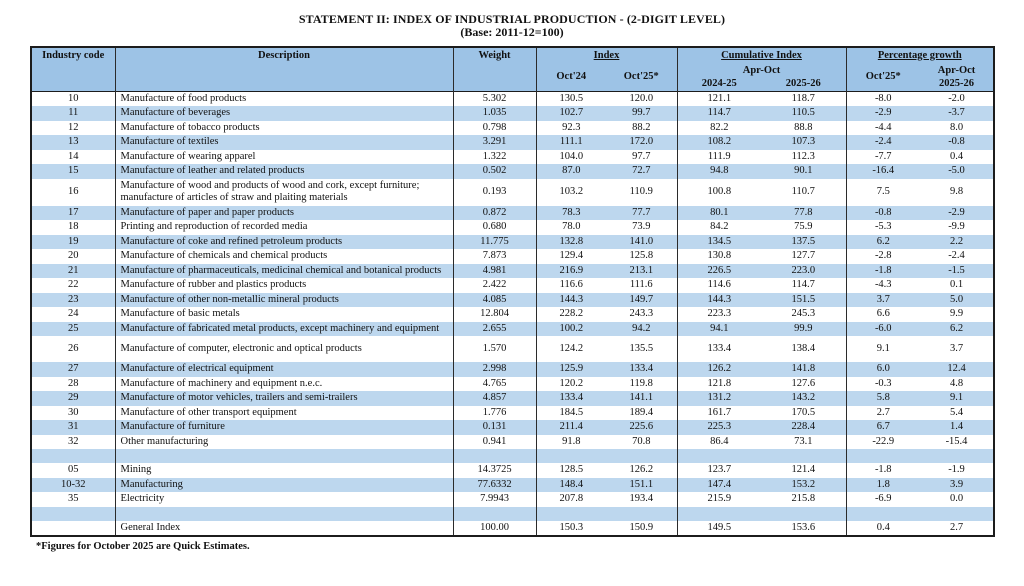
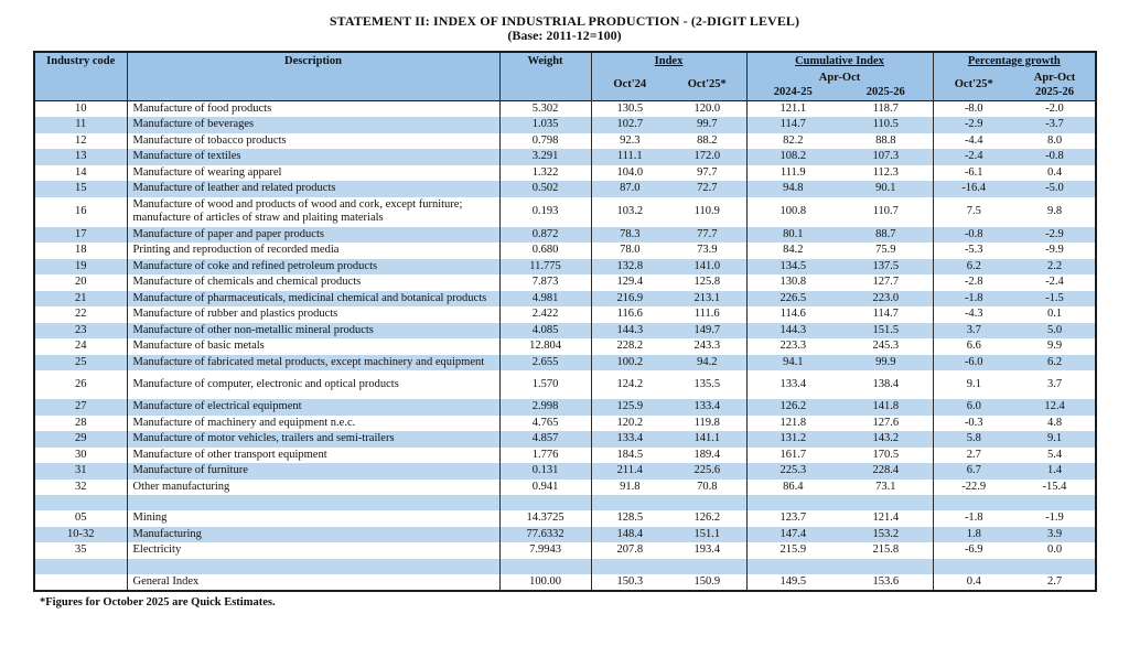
  STATEMENT II: INDEX OF INDUSTRIAL PRODUCTION - (2-DIGIT LEVEL)
  (Base: 2011-12=100)
  Industry code	Description	Weight	Index	Cumulative Index	Percentage growth
  Oct'24	Oct'25*	Apr-Oct	Oct'25*	Apr-Oct
  2024-25	2025-26	2025-26
  10	Manufacture of food products	5.302	130.5	120.0	121.1	118.7	-8.0	-2.0
  11	Manufacture of beverages	1.035	102.7	99.7	114.7	110.5	-2.9	-3.7
  12	Manufacture of tobacco products	0.798	92.3	88.2	82.2	88.8	-4.4	8.0
  13	Manufacture of textiles	3.291	111.1	172.0	108.2	107.3	-2.4	-0.8
- 14	Manufacture of wearing apparel	1.322	104.0	97.7	111.9	112.3	-7.7	0.4
+ 14	Manufacture of wearing apparel	1.322	104.0	97.7	111.9	112.3	-6.1	0.4
  15	Manufacture of leather and related products	0.502	87.0	72.7	94.8	90.1	-16.4	-5.0
  16	Manufacture of wood and products of wood and cork, except furniture; manufacture of articles of straw and plaiting materials	0.193	103.2	110.9	100.8	110.7	7.5	9.8
- 17	Manufacture of paper and paper products	0.872	78.3	77.7	80.1	77.8	-0.8	-2.9
+ 17	Manufacture of paper and paper products	0.872	78.3	77.7	80.1	88.7	-0.8	-2.9
  18	Printing and reproduction of recorded media	0.680	78.0	73.9	84.2	75.9	-5.3	-9.9
  19	Manufacture of coke and refined petroleum products	11.775	132.8	141.0	134.5	137.5	6.2	2.2
  20	Manufacture of chemicals and chemical products	7.873	129.4	125.8	130.8	127.7	-2.8	-2.4
  21	Manufacture of pharmaceuticals, medicinal chemical and botanical products	4.981	216.9	213.1	226.5	223.0	-1.8	-1.5
  22	Manufacture of rubber and plastics products	2.422	116.6	111.6	114.6	114.7	-4.3	0.1
  23	Manufacture of other non-metallic mineral products	4.085	144.3	149.7	144.3	151.5	3.7	5.0
  24	Manufacture of basic metals	12.804	228.2	243.3	223.3	245.3	6.6	9.9
  25	Manufacture of fabricated metal products, except machinery and equipment	2.655	100.2	94.2	94.1	99.9	-6.0	6.2
  26	Manufacture of computer, electronic and optical products	1.570	124.2	135.5	133.4	138.4	9.1	3.7
  27	Manufacture of electrical equipment	2.998	125.9	133.4	126.2	141.8	6.0	12.4
  28	Manufacture of machinery and equipment n.e.c.	4.765	120.2	119.8	121.8	127.6	-0.3	4.8
  29	Manufacture of motor vehicles, trailers and semi-trailers	4.857	133.4	141.1	131.2	143.2	5.8	9.1
  30	Manufacture of other transport equipment	1.776	184.5	189.4	161.7	170.5	2.7	5.4
  31	Manufacture of furniture	0.131	211.4	225.6	225.3	228.4	6.7	1.4
  32	Other manufacturing	0.941	91.8	70.8	86.4	73.1	-22.9	-15.4
  05	Mining	14.3725	128.5	126.2	123.7	121.4	-1.8	-1.9
  10-32	Manufacturing	77.6332	148.4	151.1	147.4	153.2	1.8	3.9
  35	Electricity	7.9943	207.8	193.4	215.9	215.8	-6.9	0.0
  	General Index	100.00	150.3	150.9	149.5	153.6	0.4	2.7
  *Figures for October 2025 are Quick Estimates.
